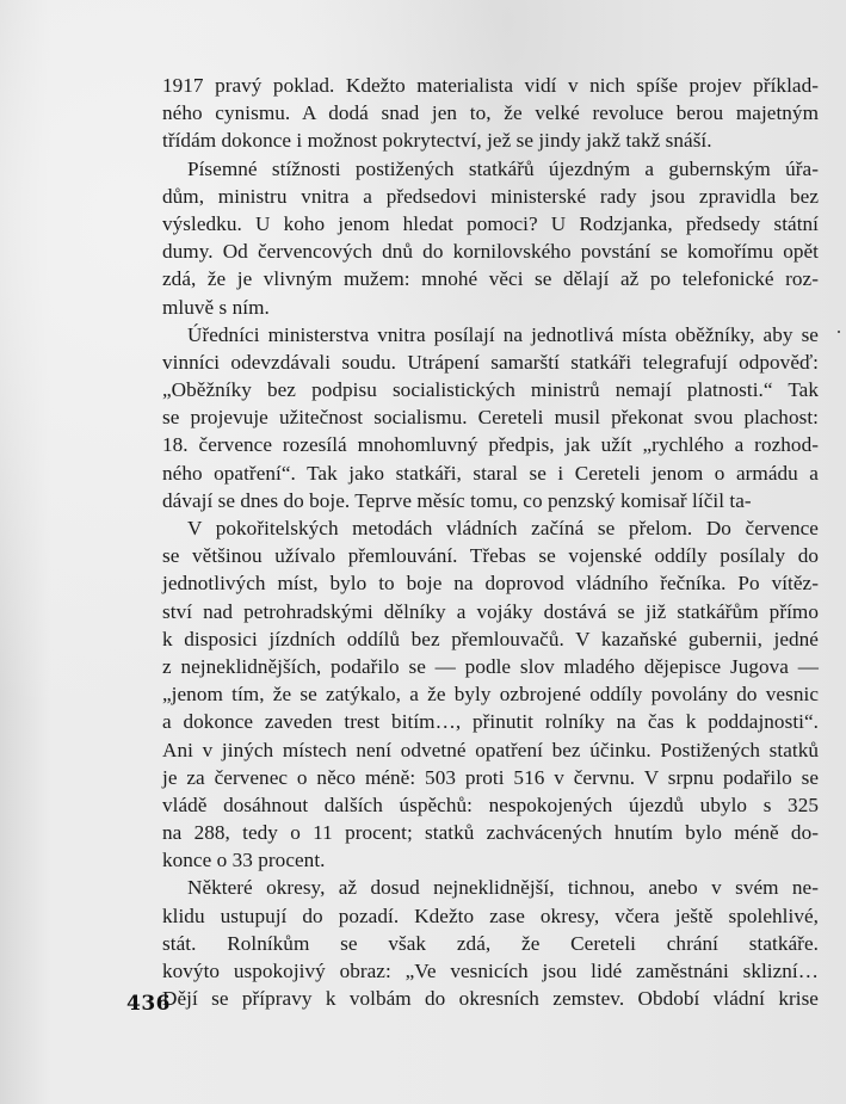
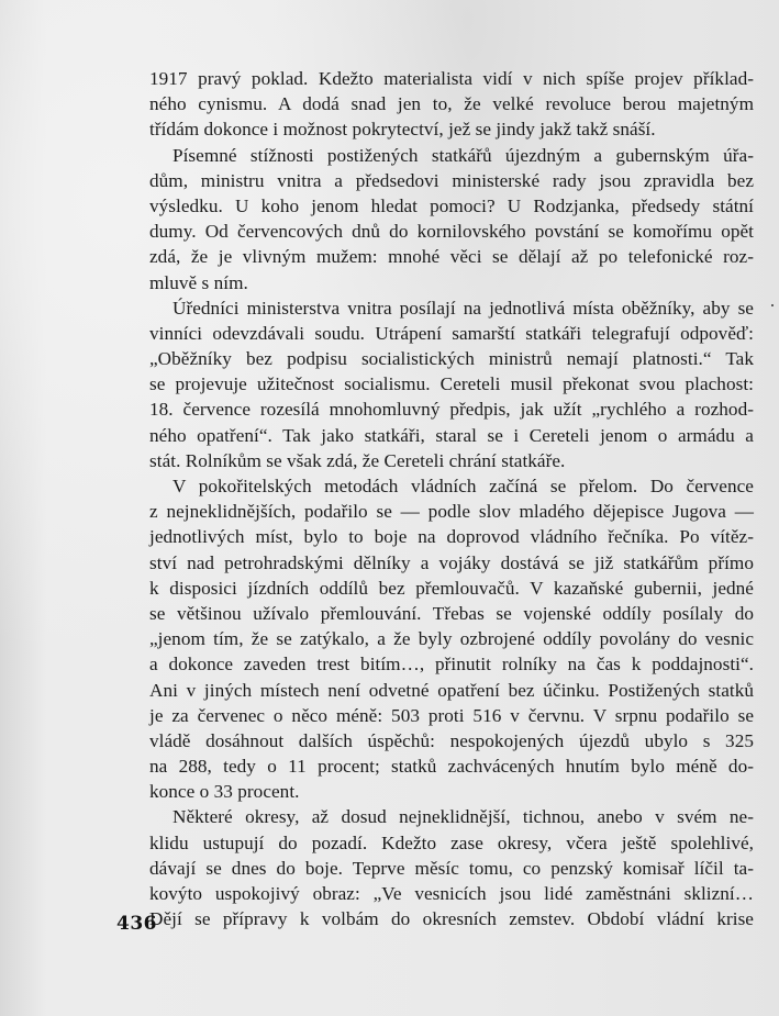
  1917 pravý poklad. Kdežto materialista vidí v nich spíše projev příklad-
  ného cynismu. A dodá snad jen to, že velké revoluce berou majetným
  třídám dokonce i možnost pokrytectví, jež se jindy jakž takž snáší.
  Písemné stížnosti postižených statkářů újezdným a gubernským úřa-
  dům, ministru vnitra a předsedovi ministerské rady jsou zpravidla bez
  výsledku. U koho jenom hledat pomoci? U Rodzjanka, předsedy státní
  dumy. Od červencových dnů do kornilovského povstání se komořímu opět
  zdá, že je vlivným mužem: mnohé věci se dělají až po telefonické roz-
  mluvě s ním.
  Úředníci ministerstva vnitra posílají na jednotlivá místa oběžníky, aby se
  vinníci odevzdávali soudu. Utrápení samarští statkáři telegrafují odpověď:
  „Oběžníky bez podpisu socialistických ministrů nemají platnosti.“ Tak
  se projevuje užitečnost socialismu. Cereteli musil překonat svou plachost:
  18. července rozesílá mnohomluvný předpis, jak užít „rychlého a rozhod-
  ného opatření“. Tak jako statkáři, staral se i Cereteli jenom o armádu a
- dávají se dnes do boje. Teprve měsíc tomu, co penzský komisař líčil ta-
+ stát. Rolníkům se však zdá, že Cereteli chrání statkáře.
  V pokořitelských metodách vládních začíná se přelom. Do července
- se většinou užívalo přemlouvání. Třebas se vojenské oddíly posílaly do
+ z nejneklidnějších, podařilo se — podle slov mladého dějepisce Jugova —
  jednotlivých míst, bylo to boje na doprovod vládního řečníka. Po vítěz-
  ství nad petrohradskými dělníky a vojáky dostává se již statkářům přímo
  k disposici jízdních oddílů bez přemlouvačů. V kazaňské gubernii, jedné
- z nejneklidnějších, podařilo se — podle slov mladého dějepisce Jugova —
+ se většinou užívalo přemlouvání. Třebas se vojenské oddíly posílaly do
  „jenom tím, že se zatýkalo, a že byly ozbrojené oddíly povolány do vesnic
  a dokonce zaveden trest bitím…, přinutit rolníky na čas k poddajnosti“.
  Ani v jiných místech není odvetné opatření bez účinku. Postižených statků
  je za červenec o něco méně: 503 proti 516 v červnu. V srpnu podařilo se
  vládě dosáhnout dalších úspěchů: nespokojených újezdů ubylo s 325
  na 288, tedy o 11 procent; statků zachvácených hnutím bylo méně do-
  konce o 33 procent.
  Některé okresy, až dosud nejneklidnější, tichnou, anebo v svém ne-
  klidu ustupují do pozadí. Kdežto zase okresy, včera ještě spolehlivé,
- stát. Rolníkům se však zdá, že Cereteli chrání statkáře.
+ dávají se dnes do boje. Teprve měsíc tomu, co penzský komisař líčil ta-
  kovýto uspokojivý obraz: „Ve vesnicích jsou lidé zaměstnáni sklizní…
  Dějí se přípravy k volbám do okresních zemstev. Období vládní krise
  436
